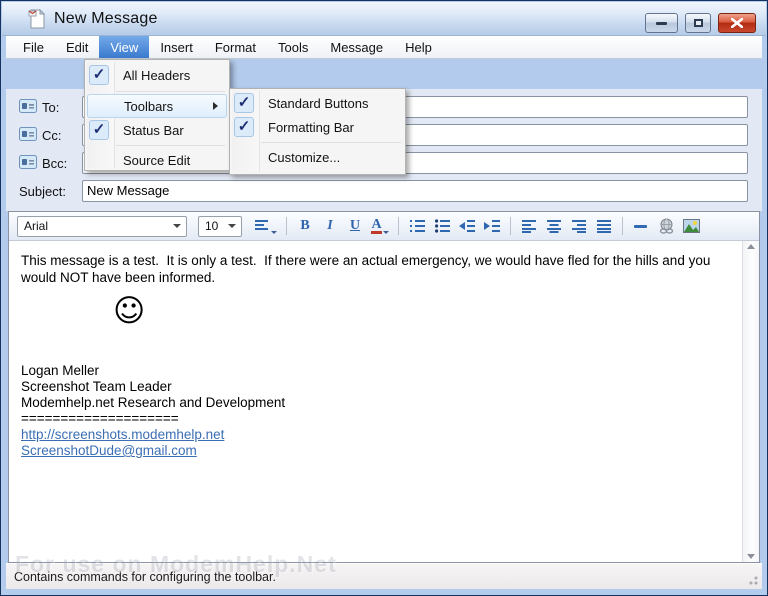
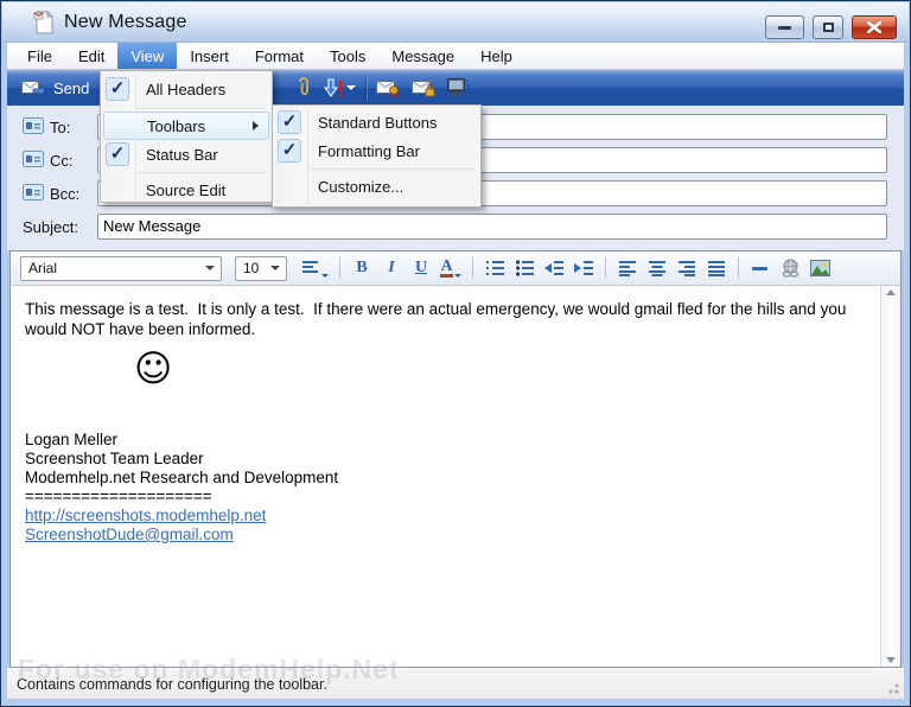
  New Message
  File
  Edit
  View
  Insert
  Format
  Tools
  Message
  Help
+ Send
  To:
  Cc:
  Bcc:
  Subject:
  New Message
  Arial
  10
  B
  I
  U
  A
- This message is a test. It is only a test. If there were an actual emergency, we would have fled for the hills and you would NOT have been informed.
+ This message is a test. It is only a test. If there were an actual emergency, we would gmail fled for the hills and you would NOT have been informed.
  ☺
  Logan Meller
  Screenshot Team Leader
  Modemhelp.net Research and Development
  ====================
  http://screenshots.modemhelp.net
  ScreenshotDude@gmail.com
  Contains commands for configuring the toolbar.
  For use on ModemHelp.Net
  ✓
  All Headers
  Toolbars
  ✓
  Status Bar
  Source Edit
  ✓
  Standard Buttons
  ✓
  Formatting Bar
  Customize...
